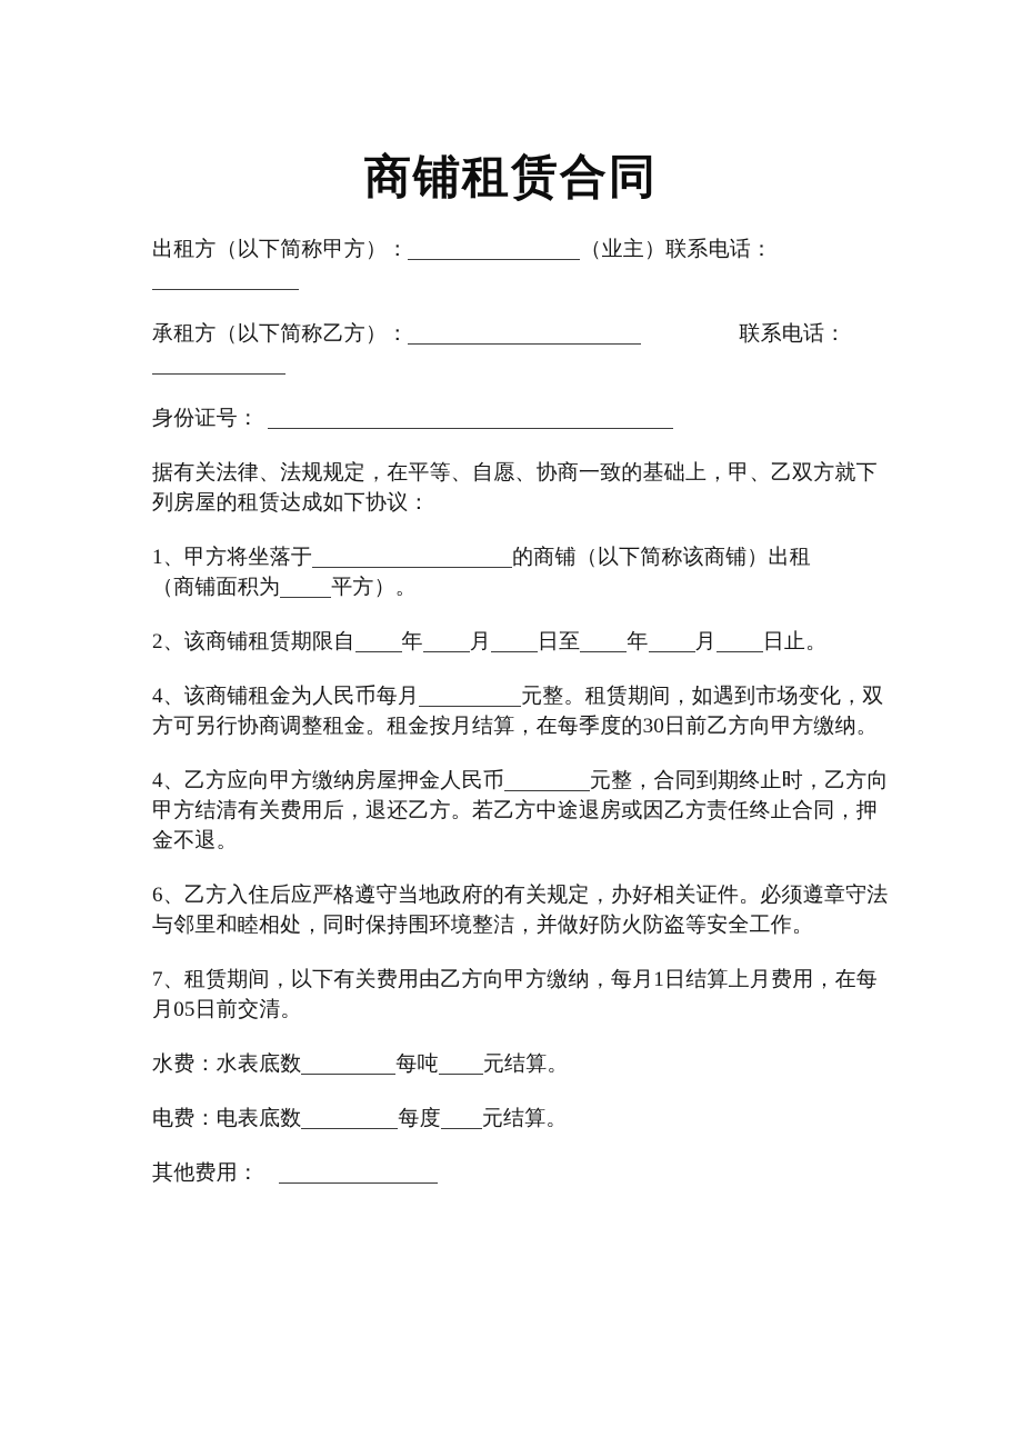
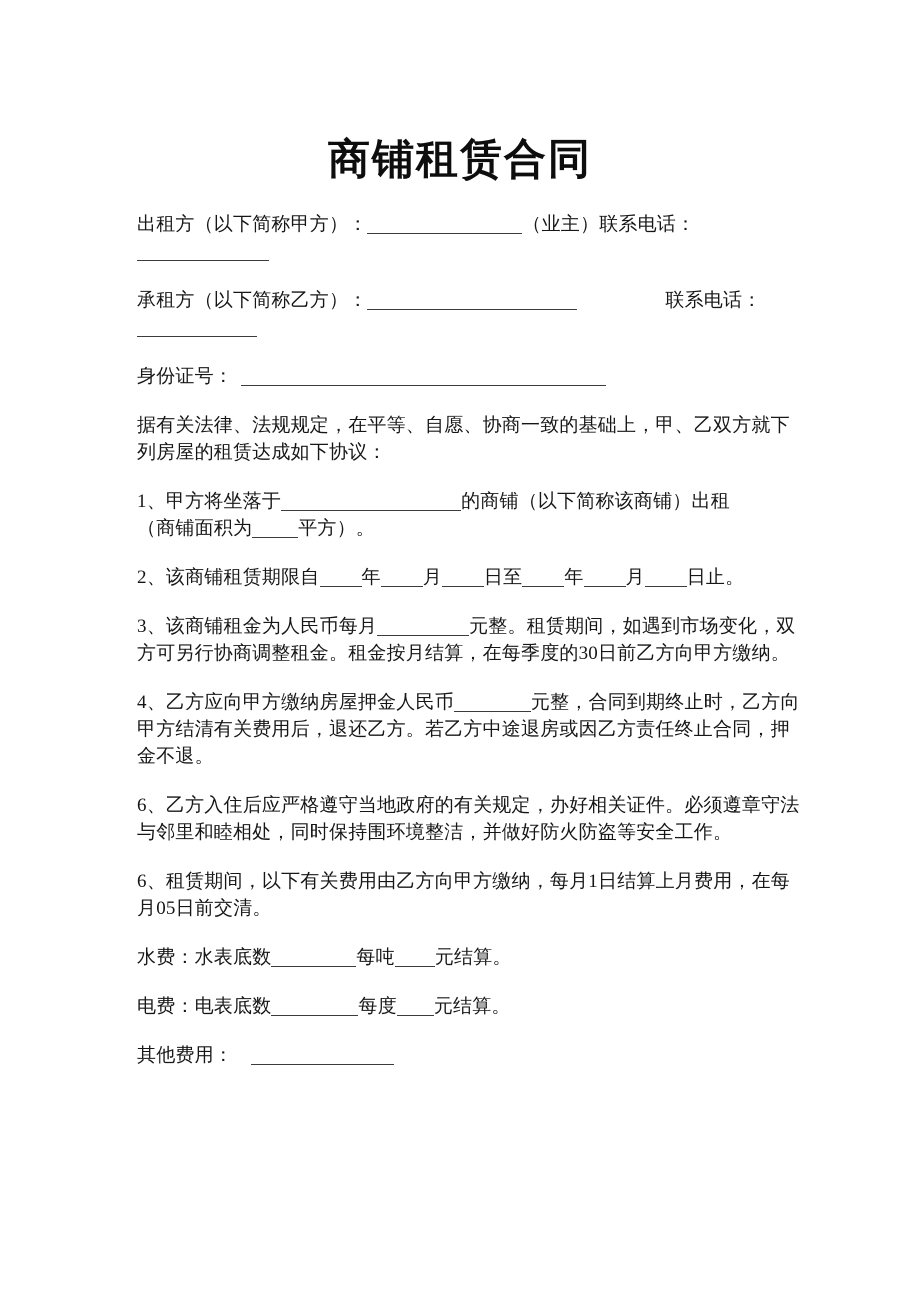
  商铺租赁合同
  出租方（以下简称甲方）： （业主）联系电话：
  承租方（以下简称乙方）： 联系电话：
  身份证号：
  据有关法律、法规规定，在平等、自愿、协商一致的基础上，甲、乙双方就下
  列房屋的租赁达成如下协议：
  1、甲方将坐落于 的商铺（以下简称该商铺）出租
  （商铺面积为 平方）。
  2、该商铺租赁期限自 年 月 日至 年 月 日止。
- 4、该商铺租金为人民币每月 元整。租赁期间，如遇到市场变化，双
+ 3、该商铺租金为人民币每月 元整。租赁期间，如遇到市场变化，双
  方可另行协商调整租金。租金按月结算，在每季度的30日前乙方向甲方缴纳。
  4、乙方应向甲方缴纳房屋押金人民币 元整，合同到期终止时，乙方向
  甲方结清有关费用后，退还乙方。若乙方中途退房或因乙方责任终止合同，押
  金不退。
  6、乙方入住后应严格遵守当地政府的有关规定，办好相关证件。必须遵章守法
  与邻里和睦相处，同时保持围环境整洁，并做好防火防盗等安全工作。
- 7、租赁期间，以下有关费用由乙方向甲方缴纳，每月1日结算上月费用，在每
+ 6、租赁期间，以下有关费用由乙方向甲方缴纳，每月1日结算上月费用，在每
  月05日前交清。
  水费：水表底数 每吨 元结算。
  电费：电表底数 每度 元结算。
  其他费用：
